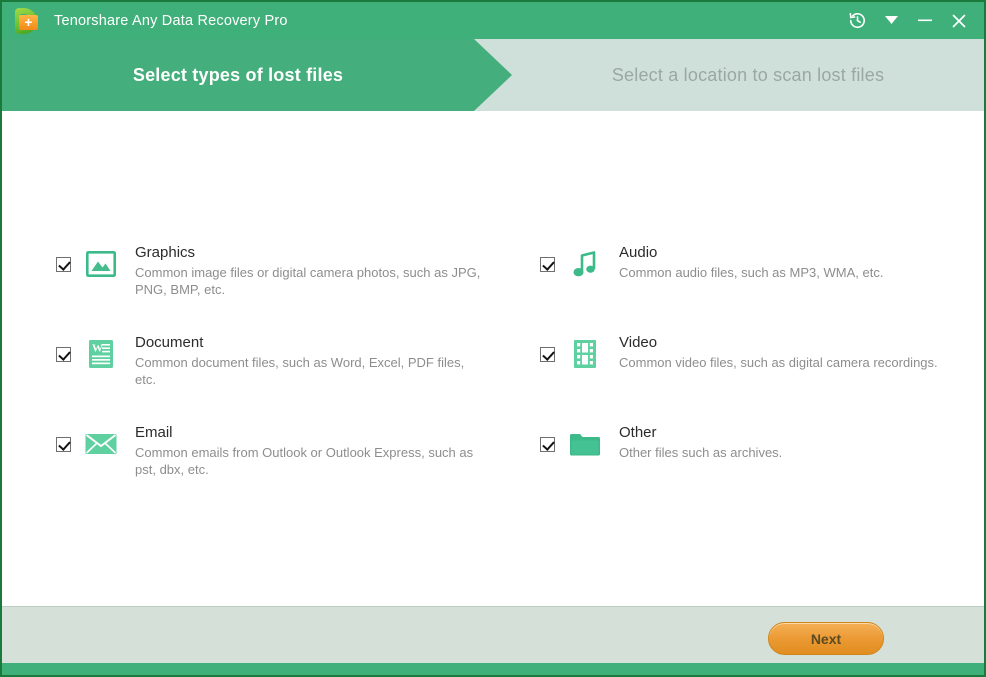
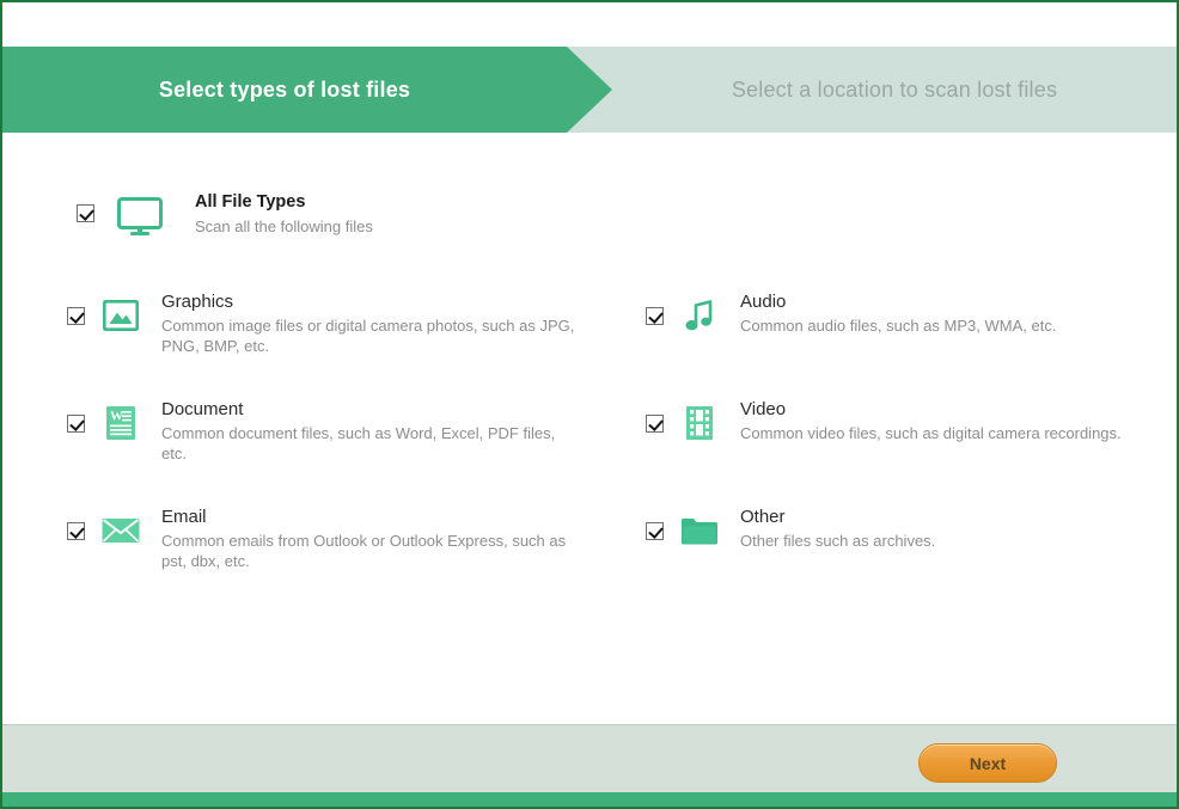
- +
- Tenorshare Any Data Recovery Pro
  Select types of lost files
  Select a location to scan lost files
+ All File Types
+ Scan all the following files
  Graphics
  Common image files or digital camera photos, such as JPG, PNG, BMP, etc.
  Audio
  Common audio files, such as MP3, WMA, etc.
  W
  Document
  Common document files, such as Word, Excel, PDF files, etc.
  Video
  Common video files, such as digital camera recordings.
  Email
  Common emails from Outlook or Outlook Express, such as pst, dbx, etc.
  Other
  Other files such as archives.
  Next
